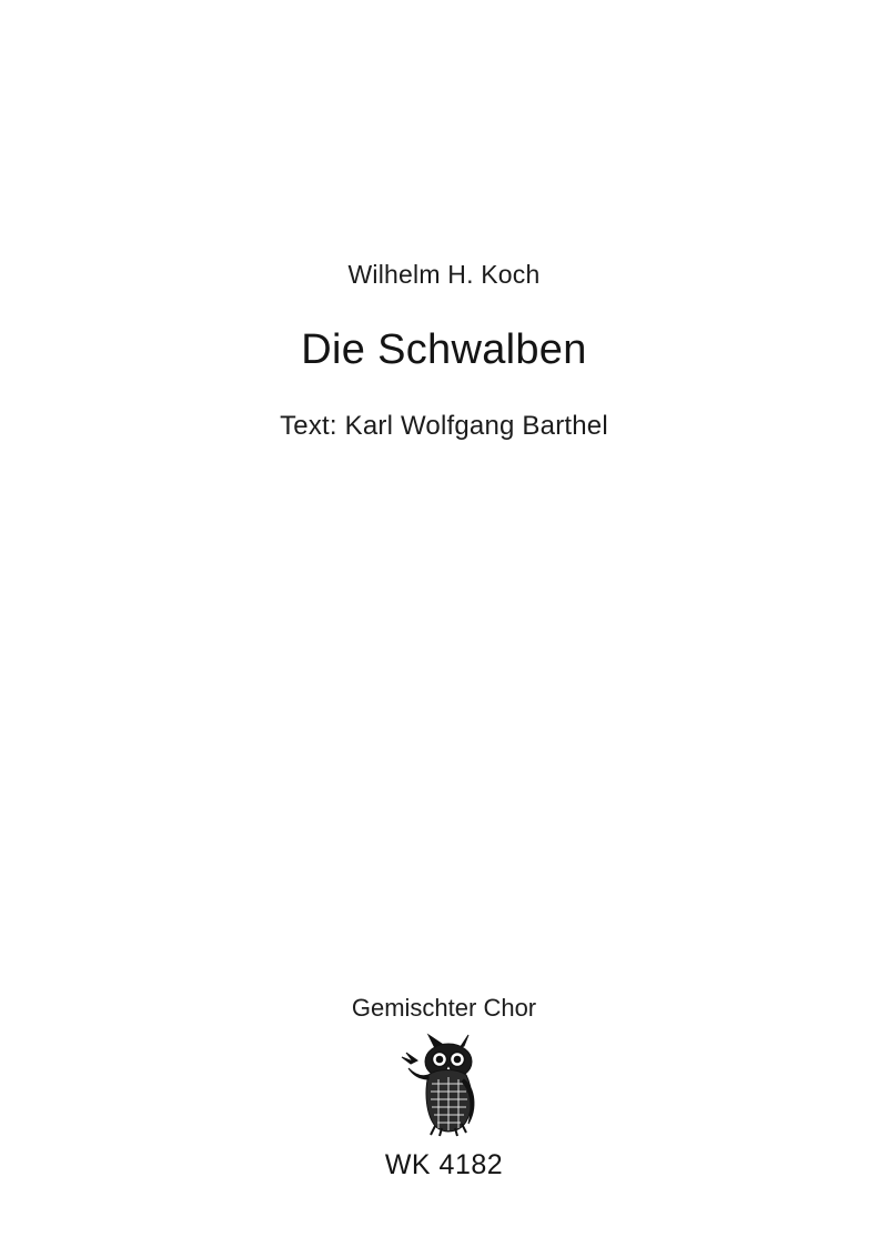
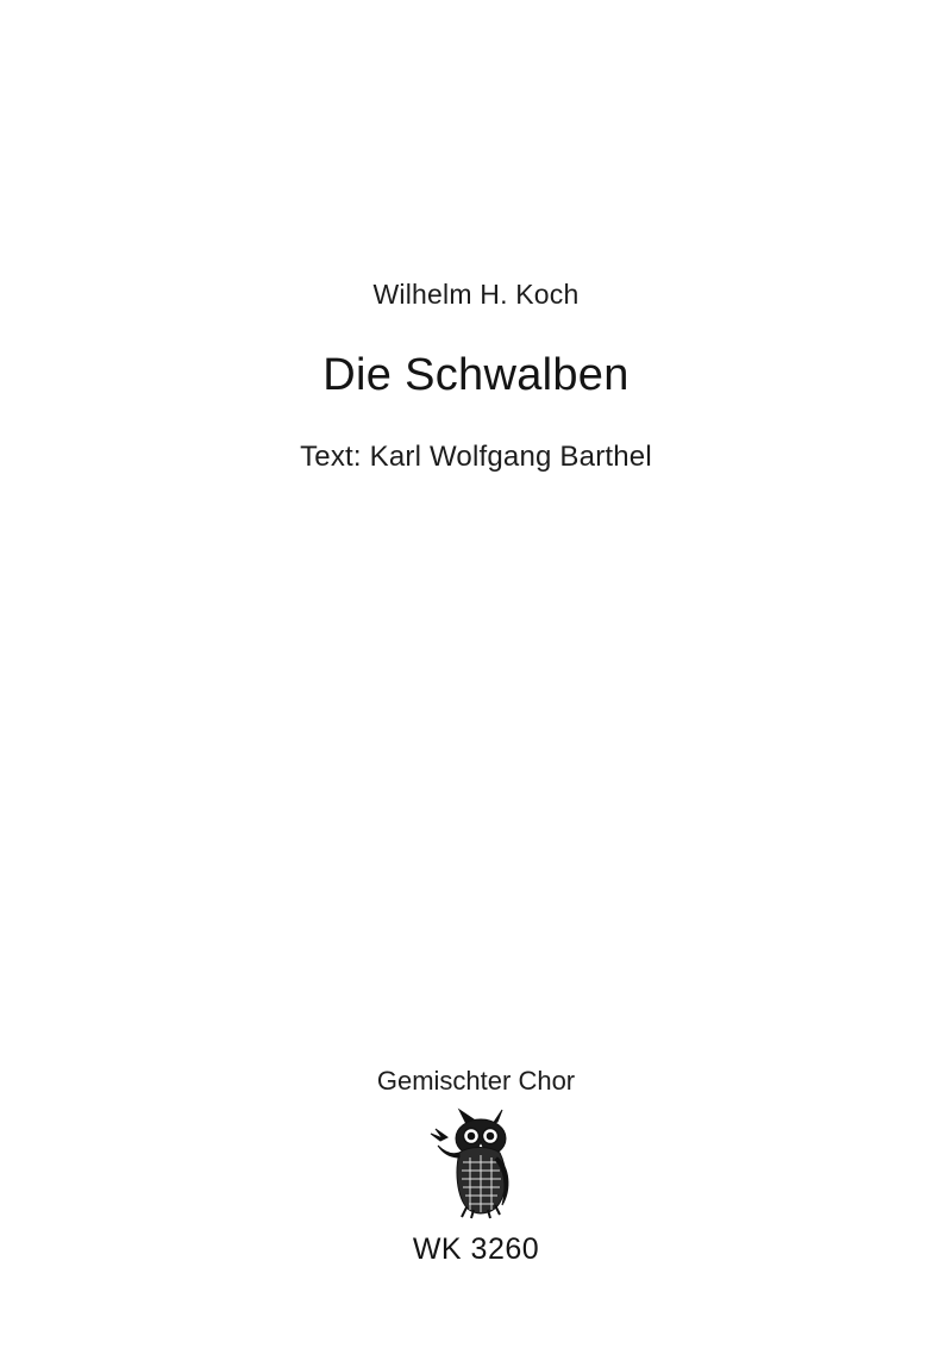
  Wilhelm H. Koch
  Die Schwalben
  Text: Karl Wolfgang Barthel
  Gemischter Chor
- WK 4182
+ WK 3260
